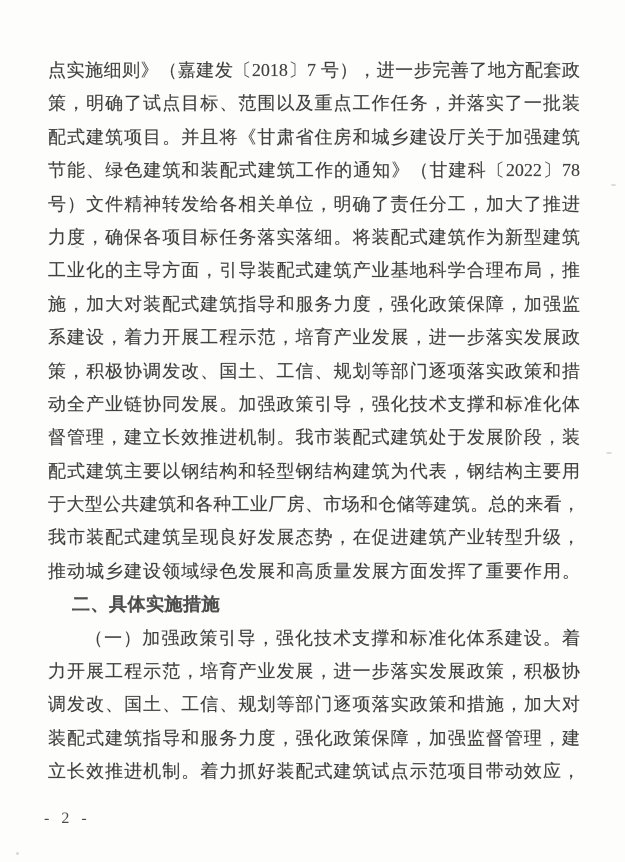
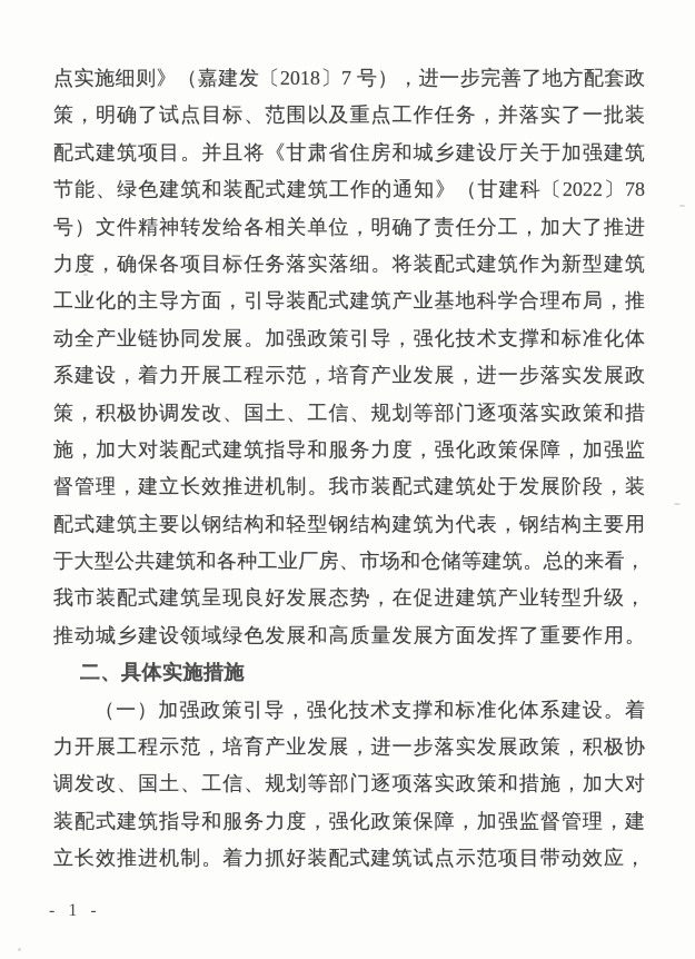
  点实施细则》（嘉建发〔2018〕7 号），进一步完善了地方配套政
  策，明确了试点目标、范围以及重点工作任务，并落实了一批装
  配式建筑项目。并且将《甘肃省住房和城乡建设厅关于加强建筑
  节能、绿色建筑和装配式建筑工作的通知》（甘建科〔2022〕78
  号）文件精神转发给各相关单位，明确了责任分工，加大了推进
  力度，确保各项目标任务落实落细。将装配式建筑作为新型建筑
  工业化的主导方面，引导装配式建筑产业基地科学合理布局，推
- 施，加大对装配式建筑指导和服务力度，强化政策保障，加强监
+ 动全产业链协同发展。加强政策引导，强化技术支撑和标准化体
  系建设，着力开展工程示范，培育产业发展，进一步落实发展政
  策，积极协调发改、国土、工信、规划等部门逐项落实政策和措
- 动全产业链协同发展。加强政策引导，强化技术支撑和标准化体
+ 施，加大对装配式建筑指导和服务力度，强化政策保障，加强监
  督管理，建立长效推进机制。我市装配式建筑处于发展阶段，装
  配式建筑主要以钢结构和轻型钢结构建筑为代表，钢结构主要用
  于大型公共建筑和各种工业厂房、市场和仓储等建筑。总的来看，
  我市装配式建筑呈现良好发展态势，在促进建筑产业转型升级，
  推动城乡建设领域绿色发展和高质量发展方面发挥了重要作用。
  二、具体实施措施
  （一）加强政策引导，强化技术支撑和标准化体系建设。着
  力开展工程示范，培育产业发展，进一步落实发展政策，积极协
  调发改、国土、工信、规划等部门逐项落实政策和措施，加大对
  装配式建筑指导和服务力度，强化政策保障，加强监督管理，建
  立长效推进机制。着力抓好装配式建筑试点示范项目带动效应，
- - 2 -
+ - 1 -
